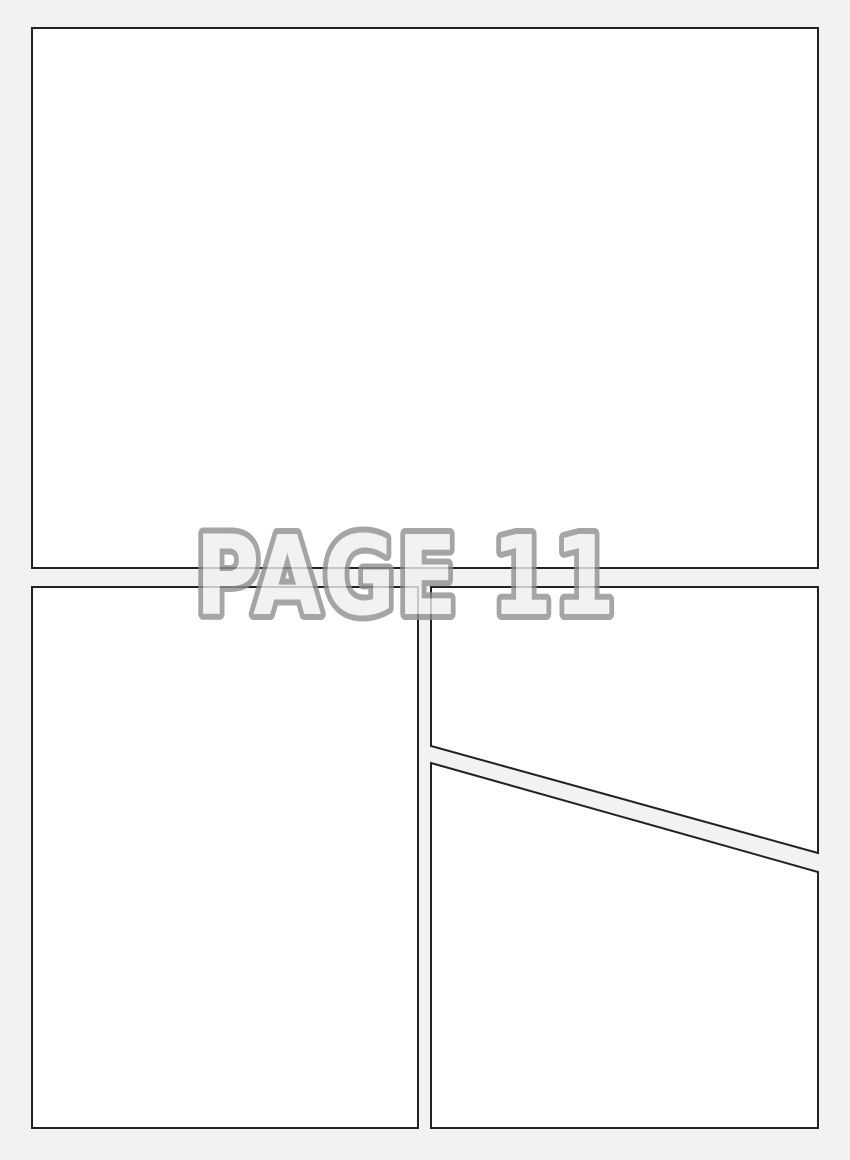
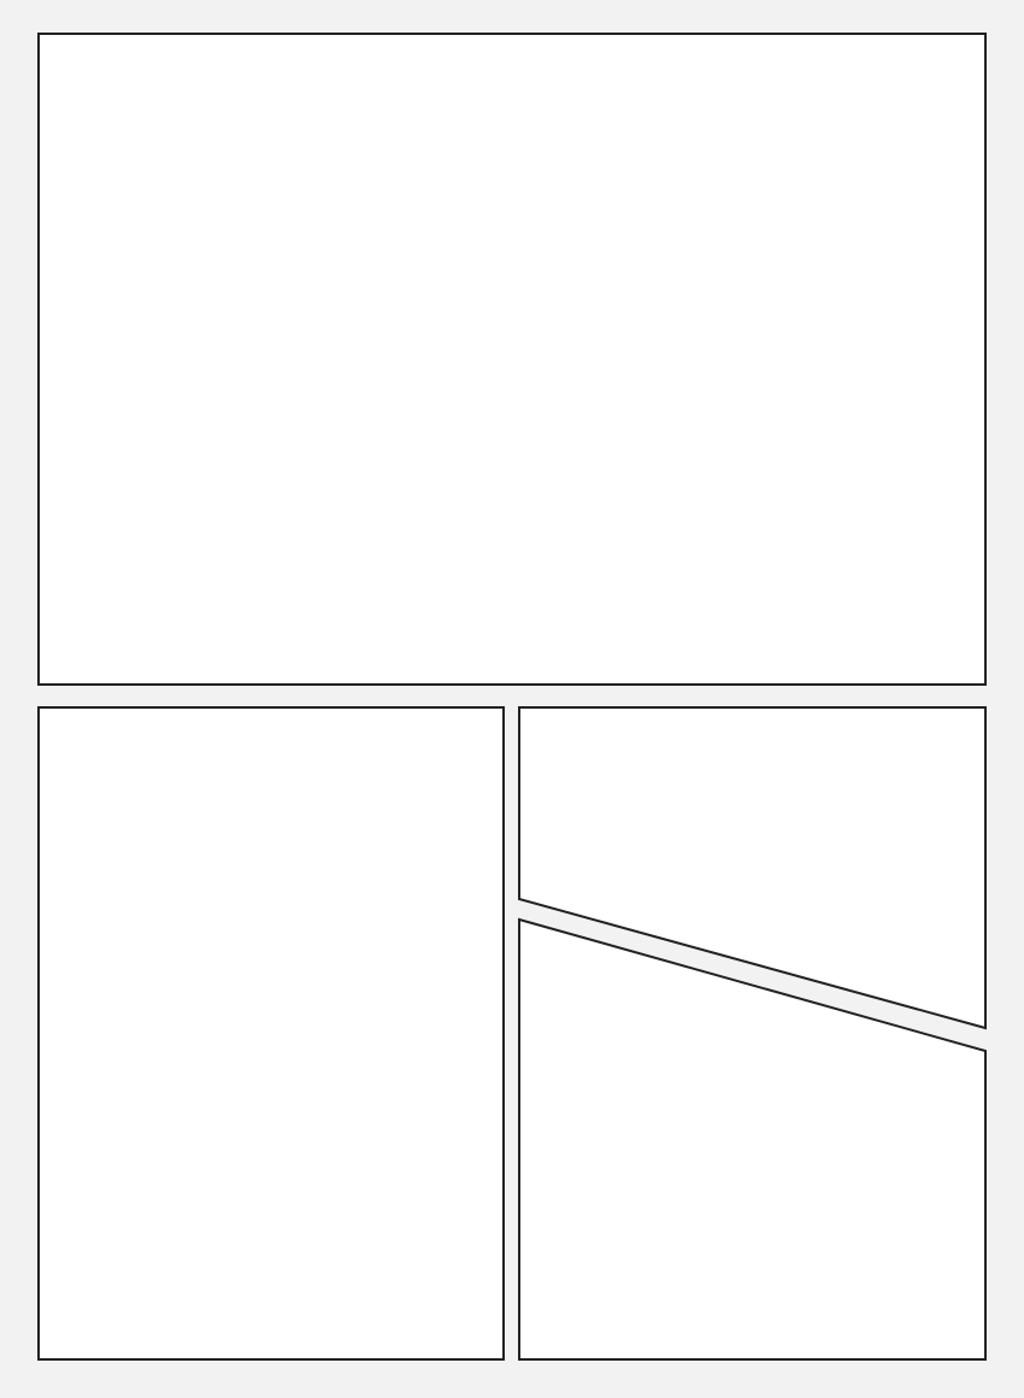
- PAGE 11
